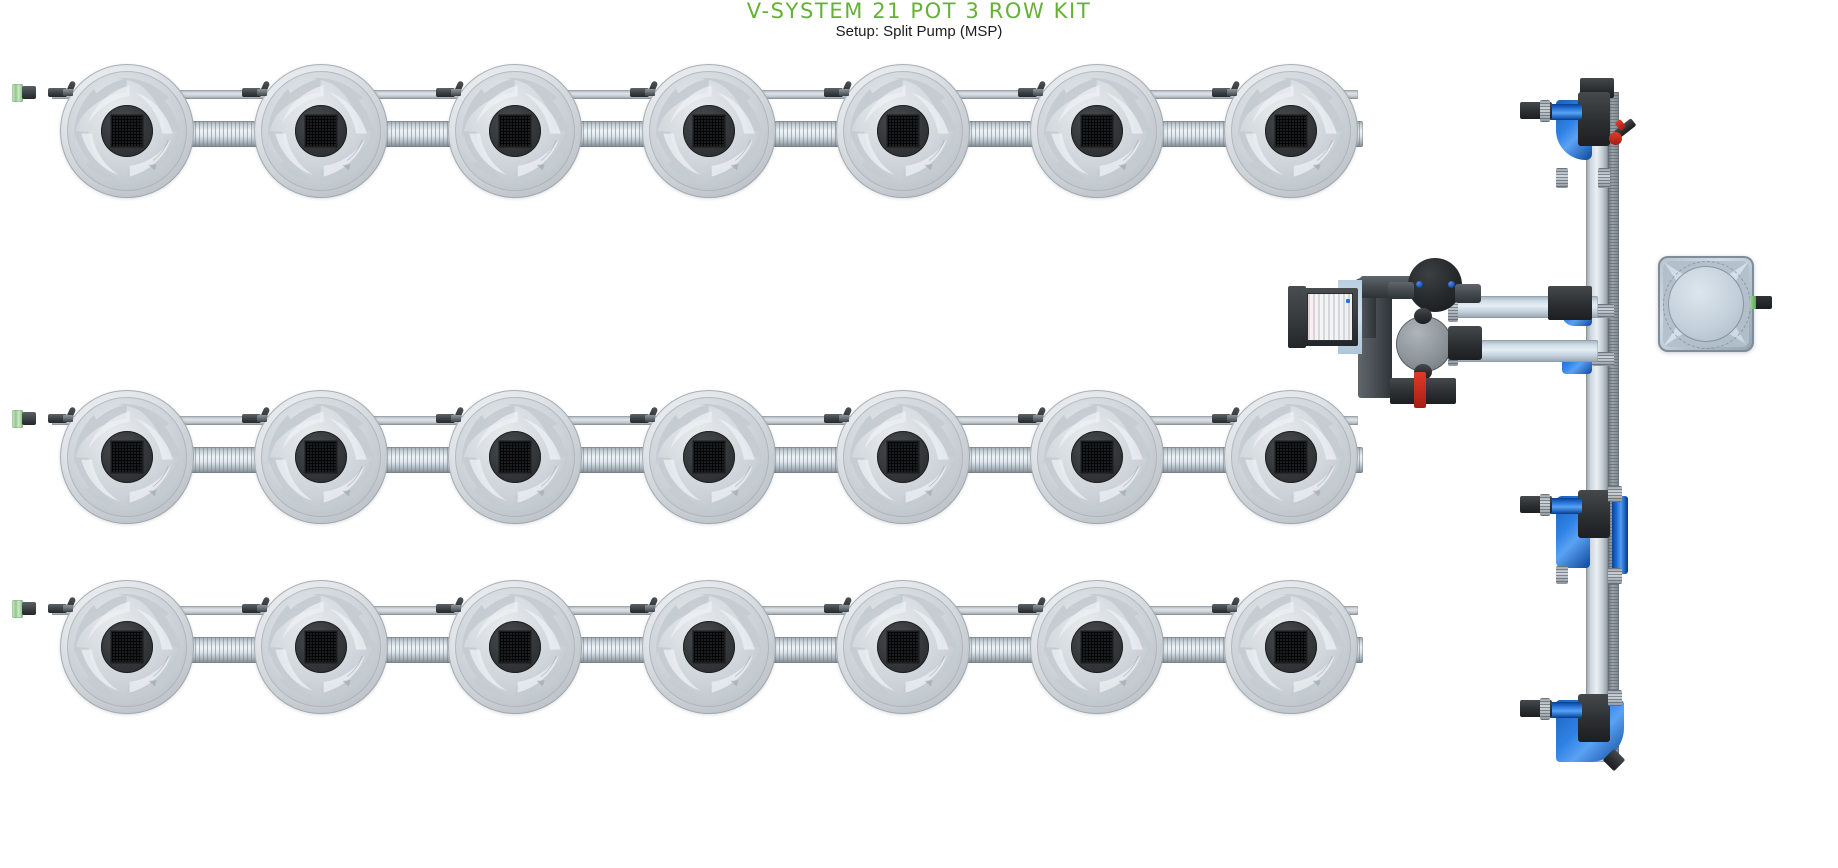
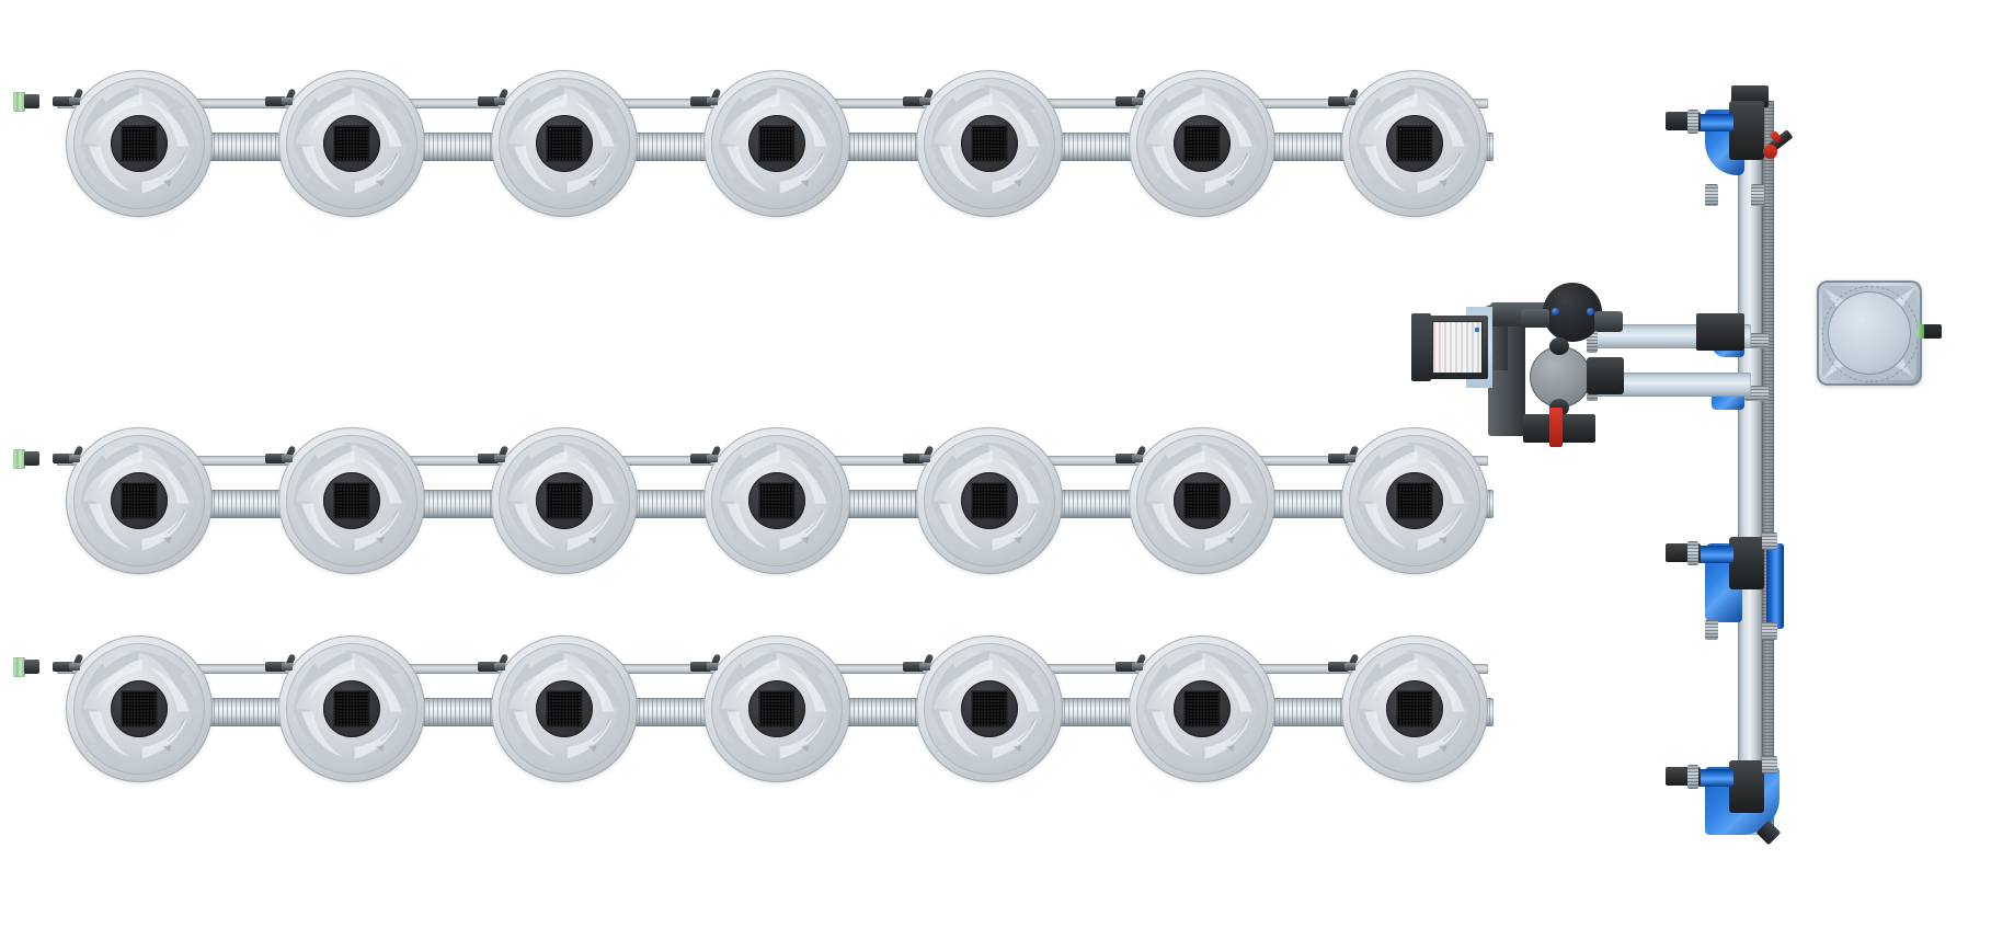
- V-SYSTEM 21 POT 3 ROW KIT
- Setup: Split Pump (MSP)
